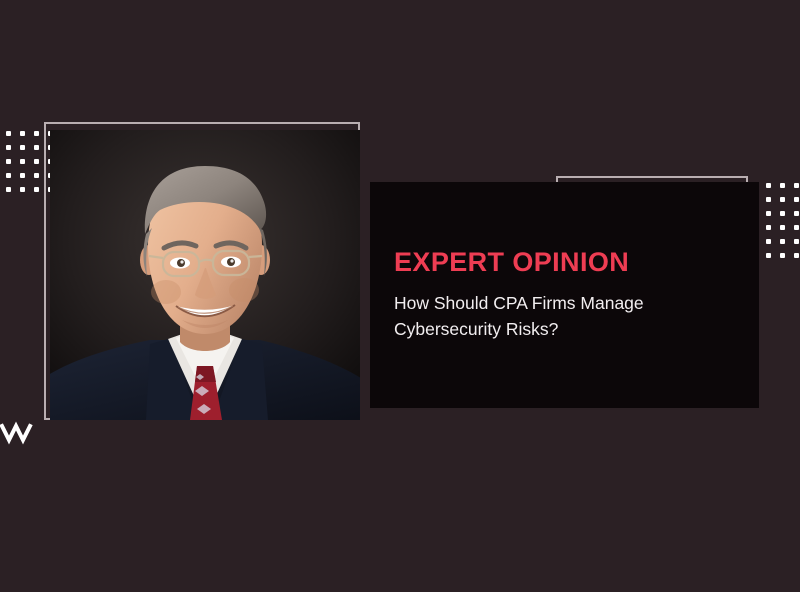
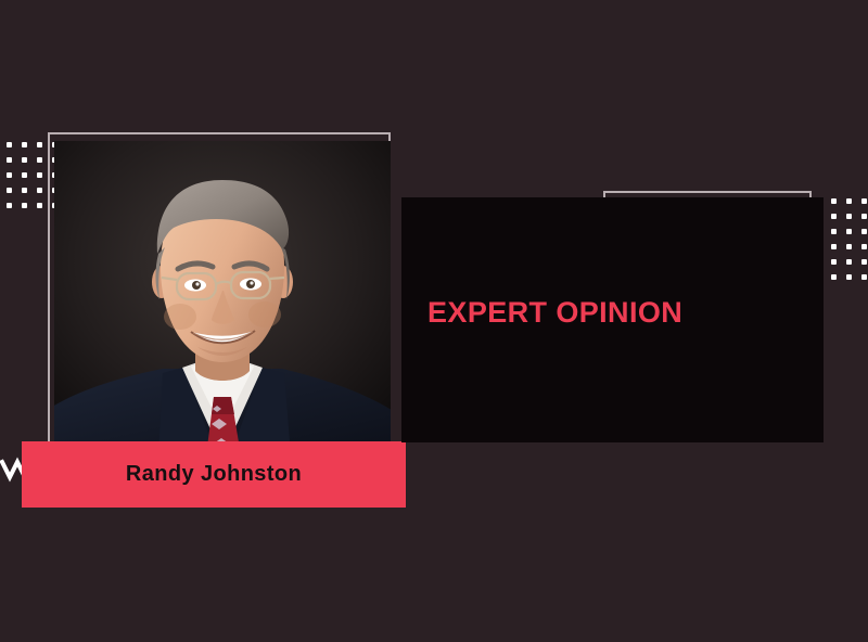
+ Randy Johnston
  EXPERT OPINION
- How Should CPA Firms Manage Cybersecurity Risks?
